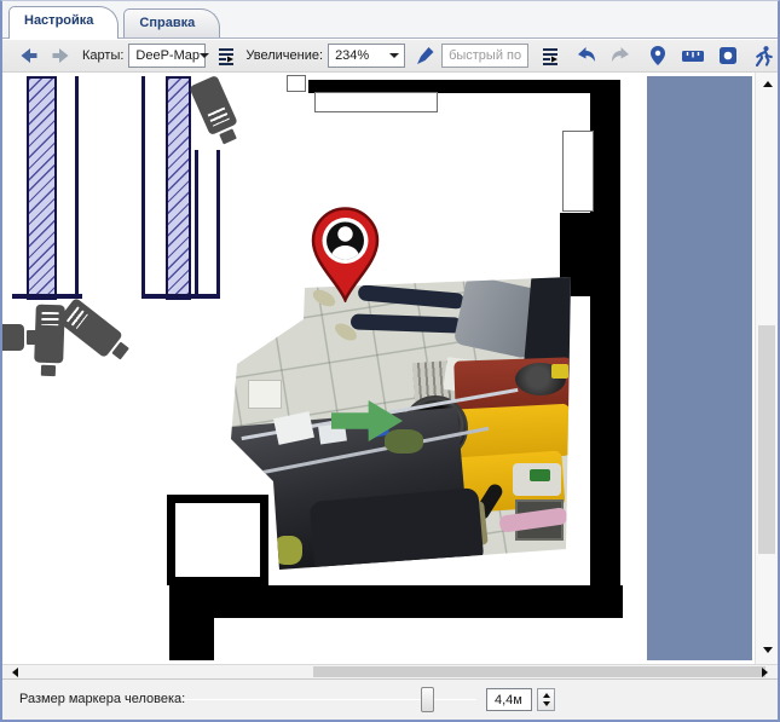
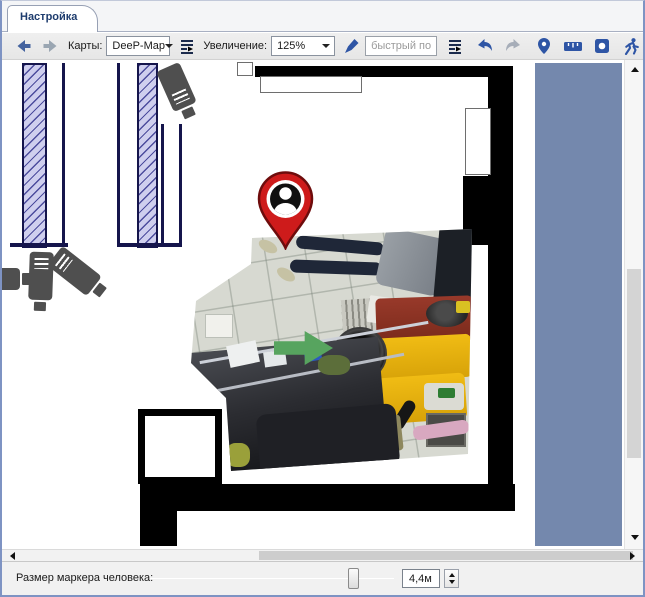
  Настройка
- Справка
  Карты:
  DeeP-Map
  Увеличение:
- 234%
+ 125%
  быстрый по
  Размер маркера человека
  4,4м
